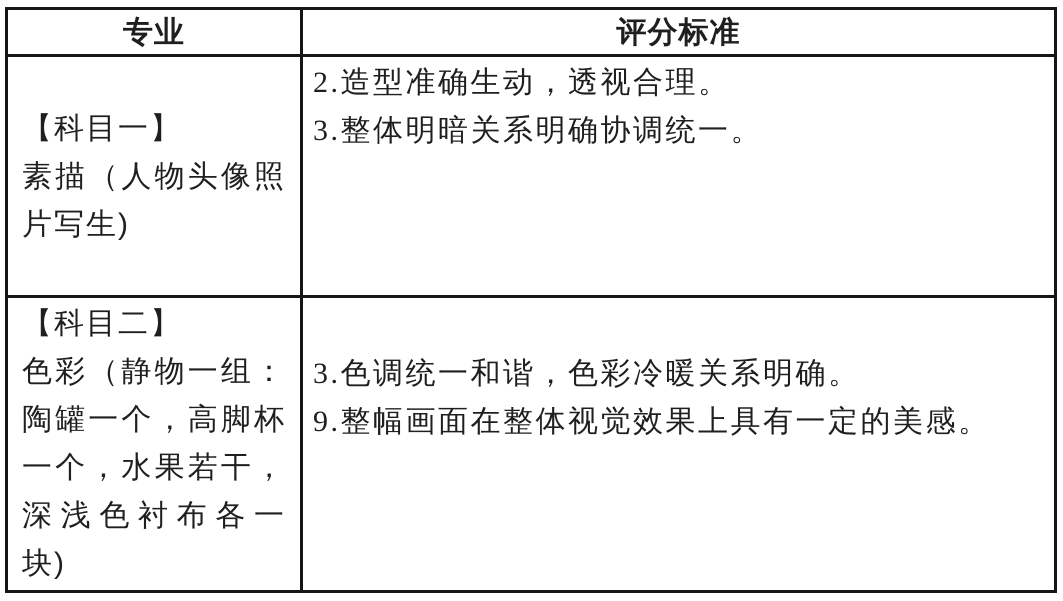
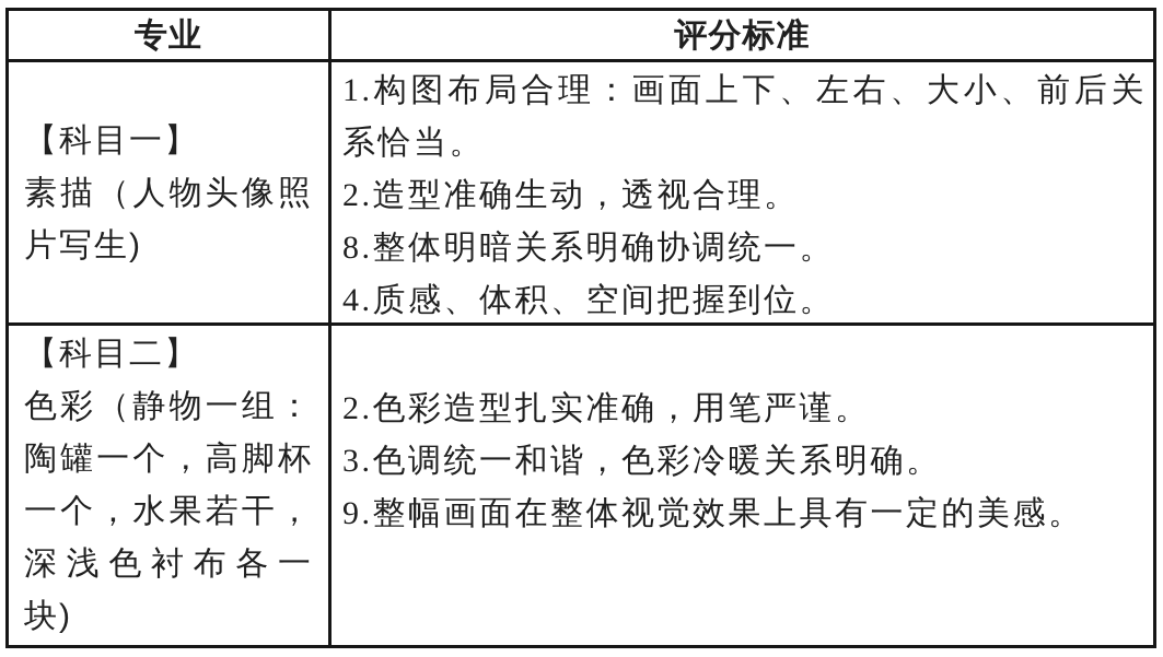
  专业
  评分标准
  【科目一】
  素描（人物头像照片写生)
+ 1.构图布局合理：画面上下、左右、大小、前后关系恰当。
  2.造型准确生动，透视合理。
- 3.整体明暗关系明确协调统一。
+ 8.整体明暗关系明确协调统一。
+ 4.质感、体积、空间把握到位。
  【科目二】
  色彩（静物一组：陶罐一个，高脚杯一个，水果若干，深浅色衬布各一块)
+ 2.色彩造型扎实准确，用笔严谨。
  3.色调统一和谐，色彩冷暖关系明确。
  9.整幅画面在整体视觉效果上具有一定的美感。
